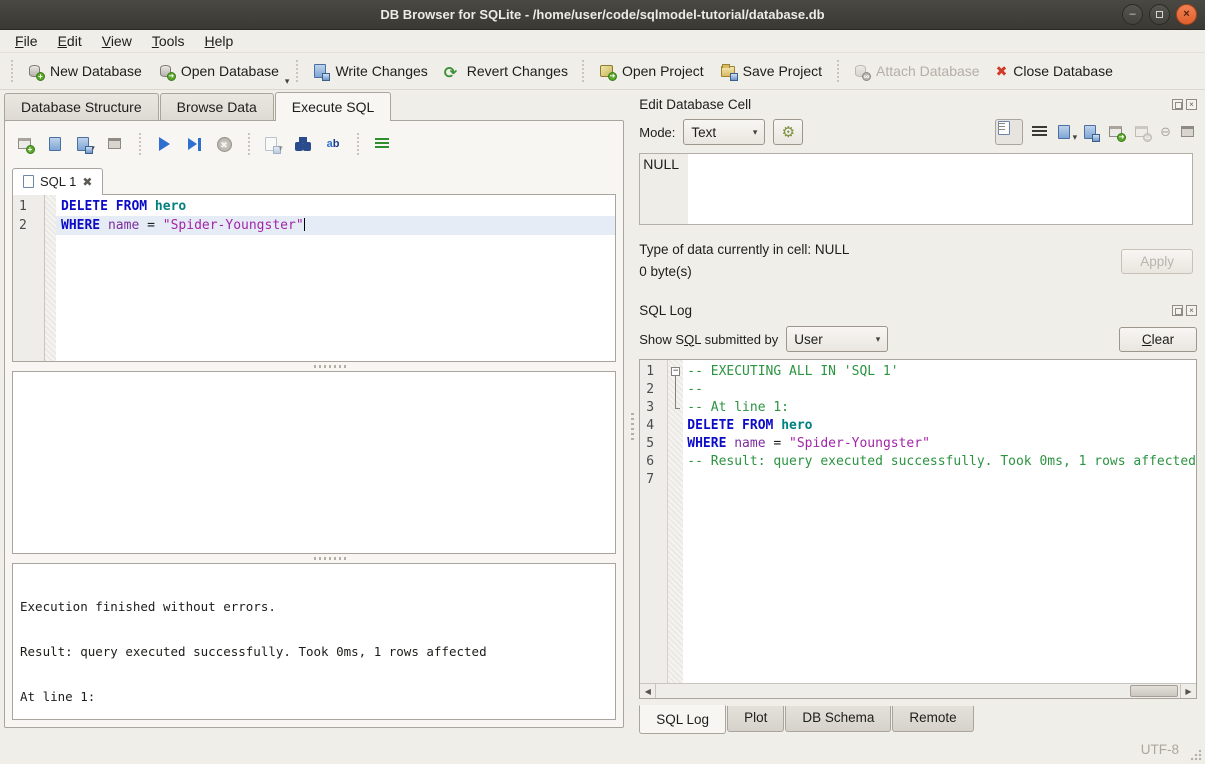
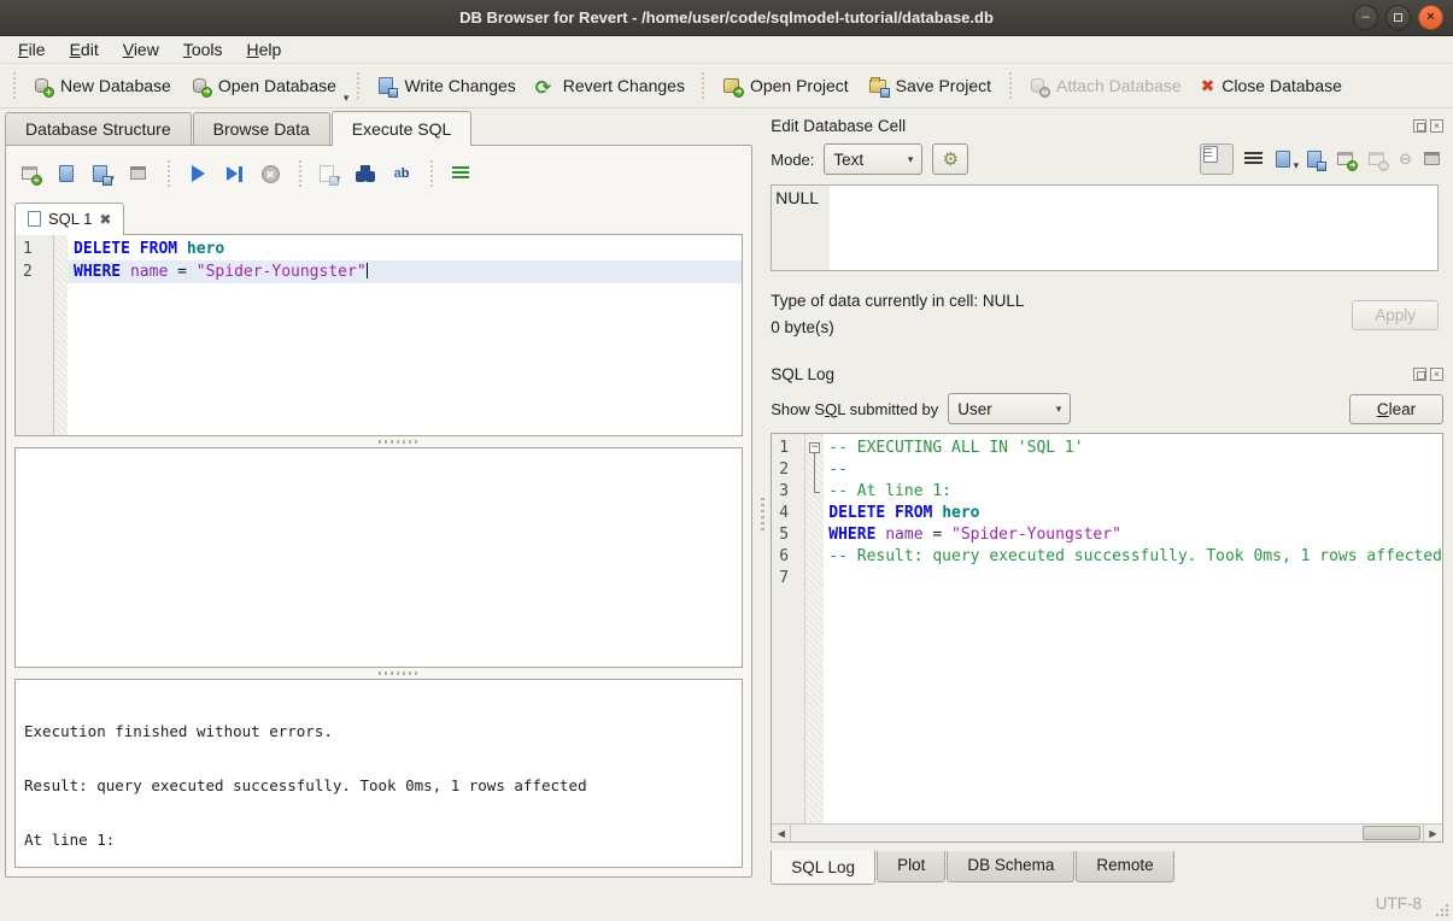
- DB Browser for SQLite - /home/user/code/sqlmodel-tutorial/database.db
+ DB Browser for Revert - /home/user/code/sqlmodel-tutorial/database.db
  –
  ×
  File
  Edit
  View
  Tools
  Help
  +
  New Database
  Open Database
  ▾
  Write Changes
  ⟳
  Revert Changes
  Open Project
  Save Project
  ∞
  Attach Database
  ✖
  Close Database
  Database Structure
  Browse Data
  Execute SQL
  +
  ✖
  ▾
  ab
  SQL 1
  ✖
  1
  2
  DELETE FROM hero
  WHERE name = "Spider-Youngster"
  Execution finished without errors.
  Result: query executed successfully. Took 0ms, 1 rows affected
  At line 1:
  Edit Database Cell
  ×
  Mode:
  Text
  ▾
  ⚙
  ▾
  ∞
  ⊖
  NULL
  Type of data currently in cell: NULL
  0 byte(s)
  Apply
  SQL Log
  ×
  Show SQL submitted by
  User
  ▾
  Clear
  1
  2
  3
  4
  5
  6
  7
  −
  -- EXECUTING ALL IN 'SQL 1'
  --
  -- At line 1:
  DELETE FROM hero
  WHERE name = "Spider-Youngster"
  -- Result: query executed successfully. Took 0ms, 1 rows affected
  ◀
  ▶
  SQL Log
  Plot
  DB Schema
  Remote
  UTF-8
